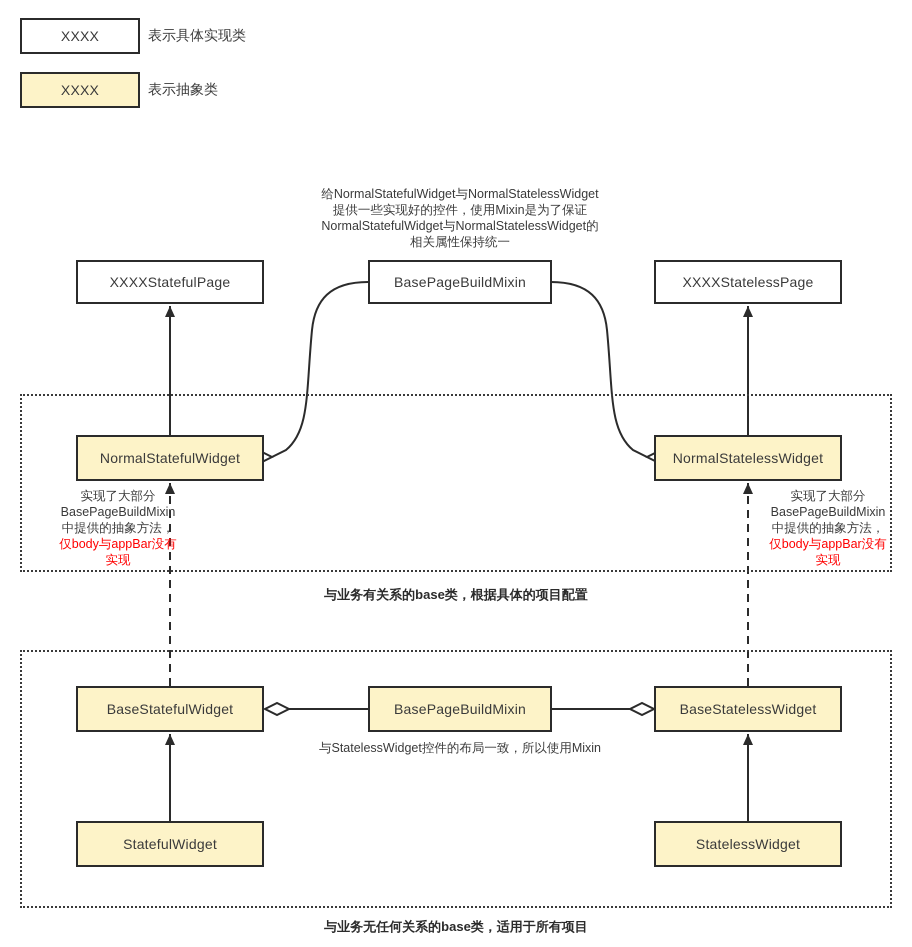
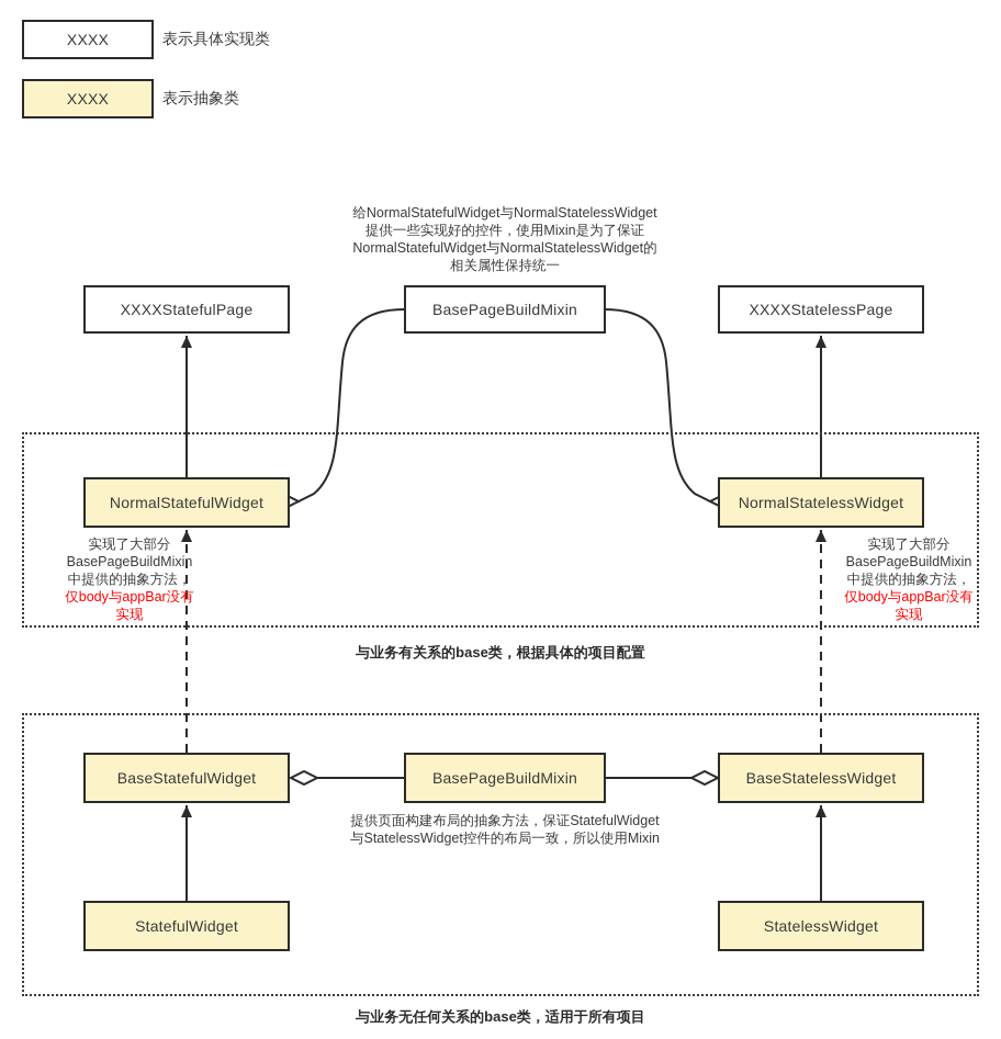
  XXXX
  表示具体实现类
  XXXX
  表示抽象类
  给NormalStatefulWidget与NormalStatelessWidget
  提供一些实现好的控件，使用Mixin是为了保证
  NormalStatefulWidget与NormalStatelessWidget的
  相关属性保持统一
  XXXXStatefulPage
  BasePageBuildMixin
  XXXXStatelessPage
  NormalStatefulWidget
  NormalStatelessWidget
  实现了大部分
  BasePageBuildMixin
  中提供的抽象方法，
  仅body与appBar没有
  实现
  实现了大部分
  BasePageBuildMixin
  中提供的抽象方法，
  仅body与appBar没有
  实现
  与业务有关系的base类，根据具体的项目配置
  BaseStatefulWidget
  BasePageBuildMixin
  BaseStatelessWidget
+ 提供页面构建布局的抽象方法，保证StatefulWidget
  与StatelessWidget控件的布局一致，所以使用Mixin
  StatefulWidget
  StatelessWidget
  与业务无任何关系的base类，适用于所有项目
